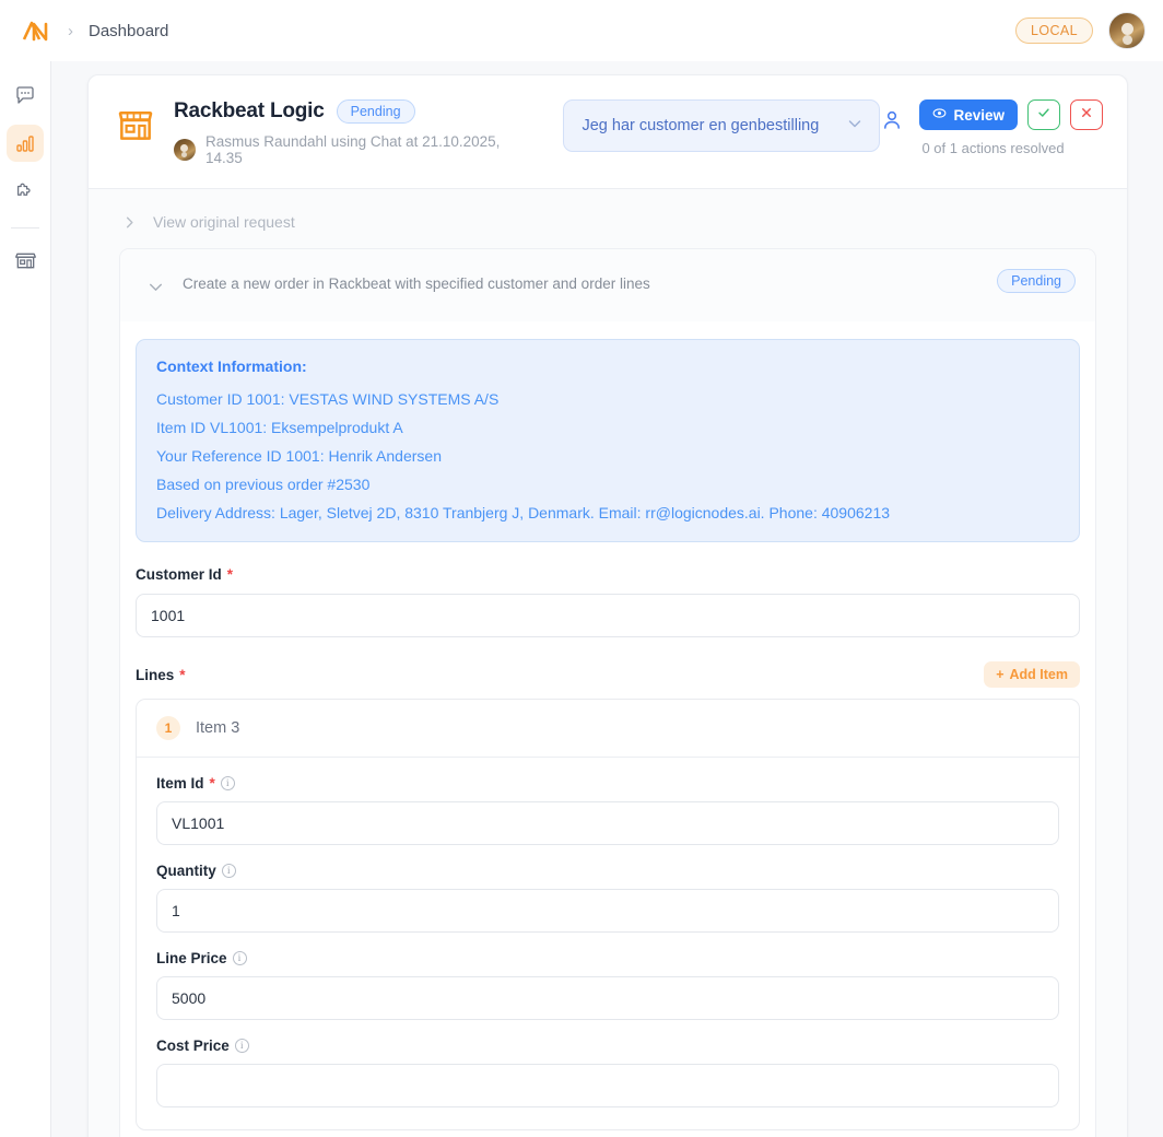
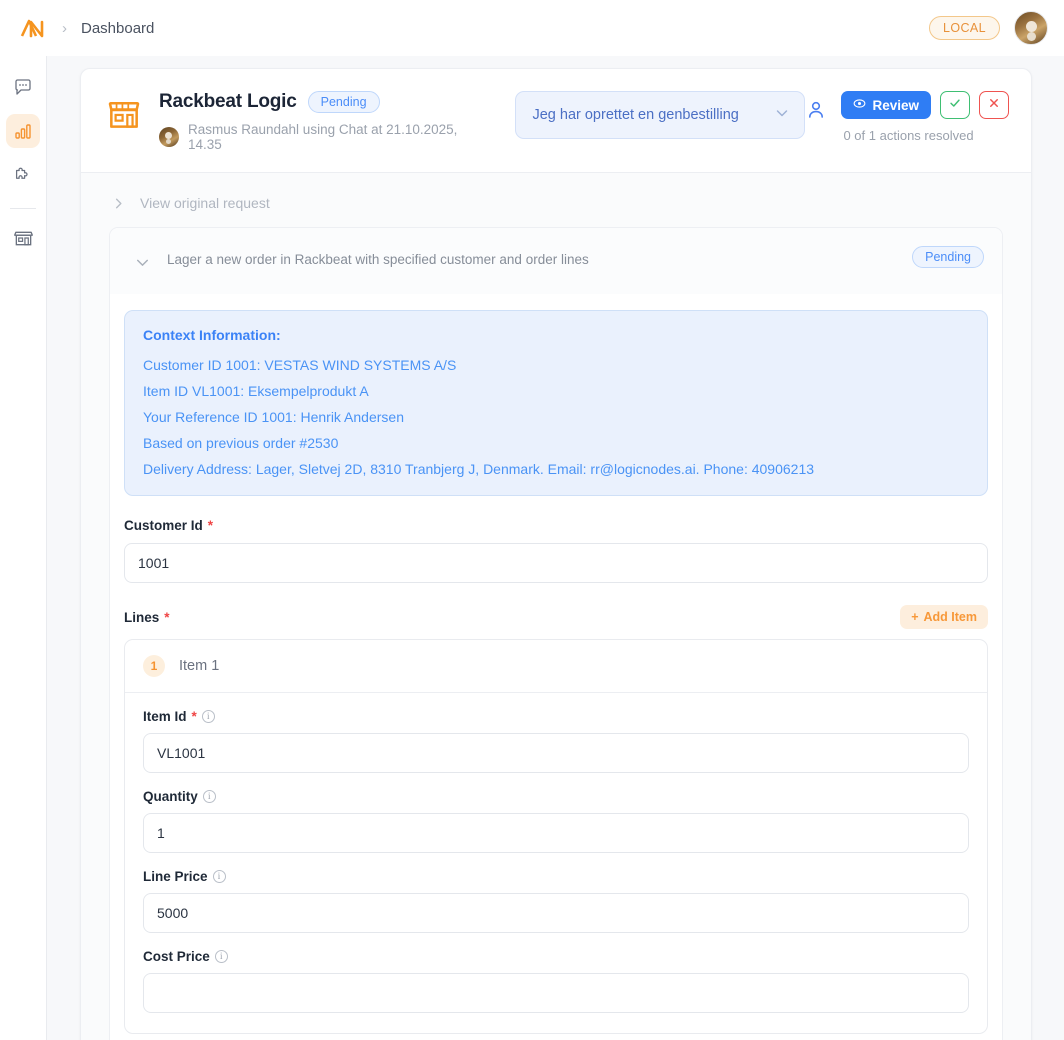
  ›
  Dashboard
  LOCAL
  Rackbeat Logic
  Pending
  Rasmus Raundahl using Chat at 21.10.2025, 14.35
- Jeg har customer en genbestilling
+ Jeg har oprettet en genbestilling
  Review
  0 of 1 actions resolved
  View original request
- Create a new order in Rackbeat with specified customer and order lines
+ Lager a new order in Rackbeat with specified customer and order lines
  Pending
  Context Information:
  Customer ID 1001: VESTAS WIND SYSTEMS A/S
  Item ID VL1001: Eksempelprodukt A
  Your Reference ID 1001: Henrik Andersen
  Based on previous order #2530
  Delivery Address: Lager, Sletvej 2D, 8310 Tranbjerg J, Denmark. Email: rr@logicnodes.ai. Phone: 40906213
  Customer Id
  *
  1001
  Lines
  *
  +
  Add Item
  1
- Item 3
+ Item 1
  Item Id
  *
  i
  VL1001
  Quantity
  i
  1
  Line Price
  i
  5000
  Cost Price
  i
